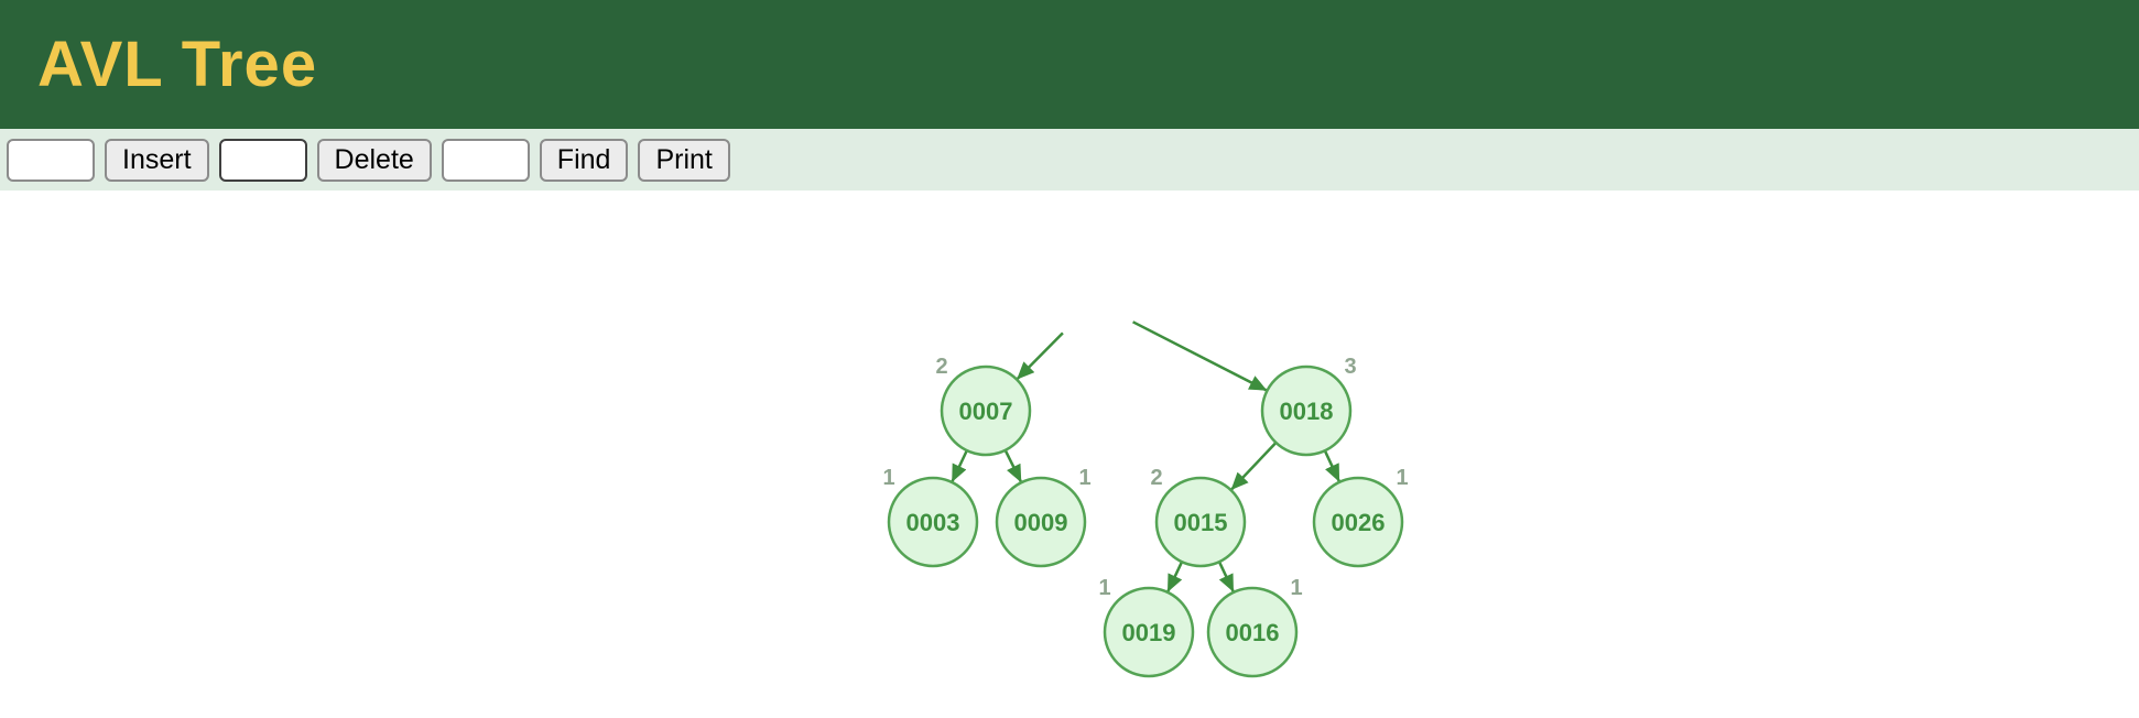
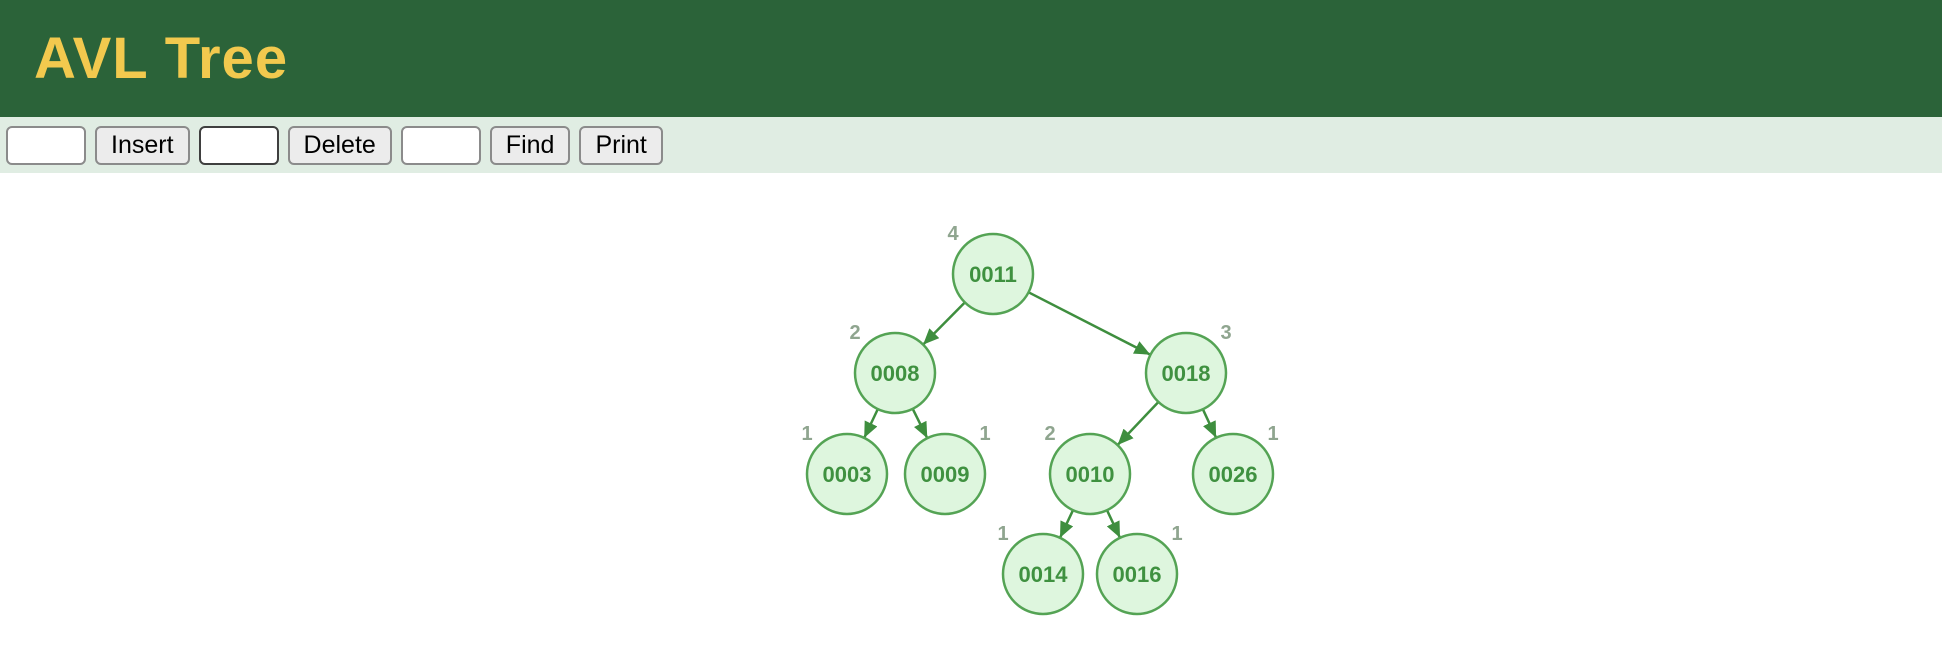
  AVL Tree
  Insert
  Delete
  Find
  Print
+ 0011
+ 4
- 0007
+ 0008
  2
  0018
  3
  0003
  1
  0009
  1
- 0015
+ 0010
  2
  0026
  1
- 0019
+ 0014
  1
  0016
  1
